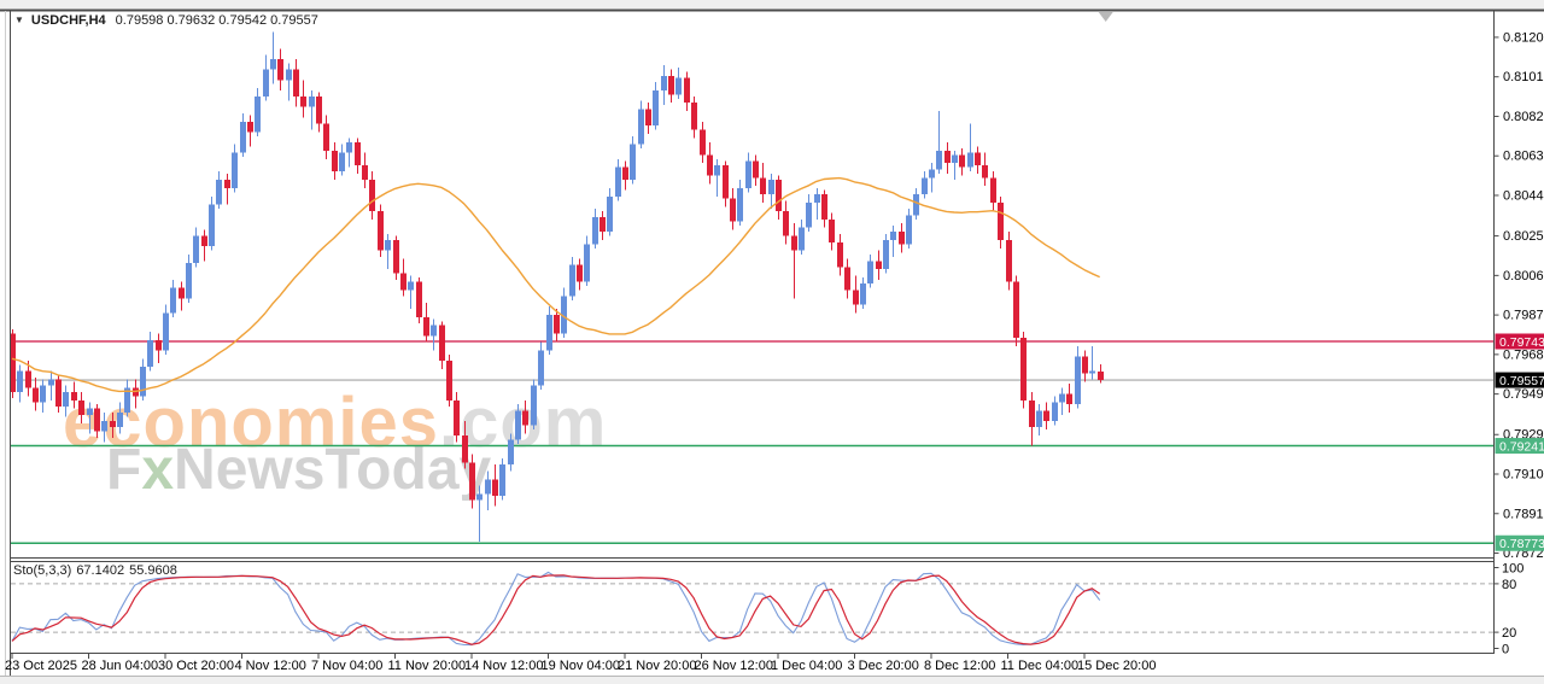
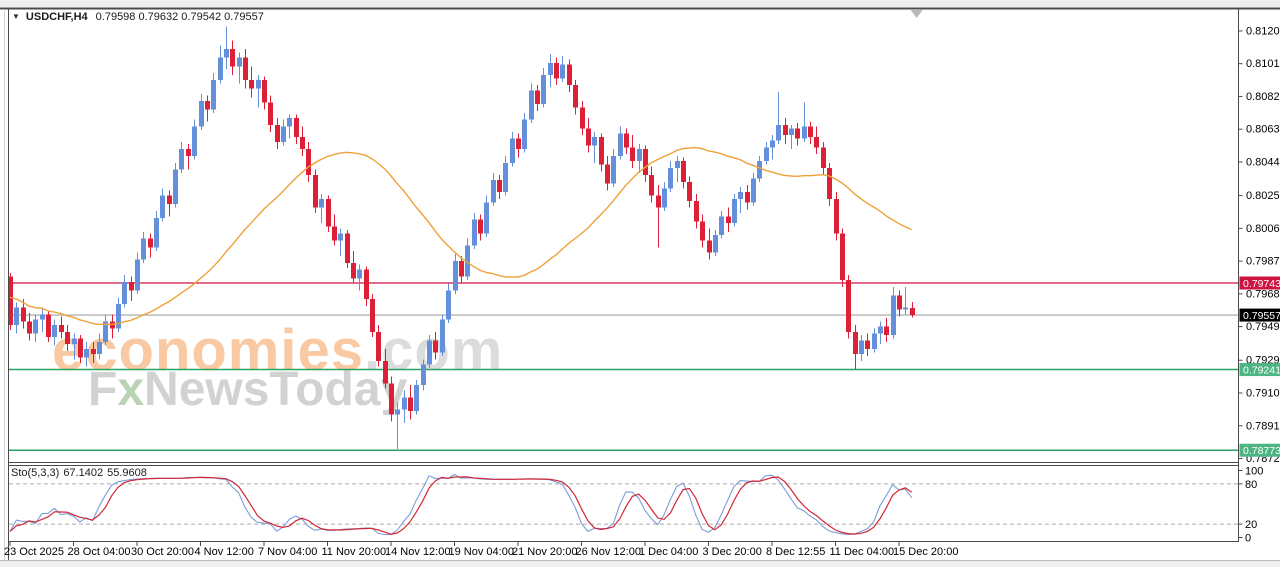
  eonomies.com
  FxNewsToda
  0.8120
  0.8101
  0.8082
  0.8063
  0.8044
  0.8025
  0.8006
  0.7987
  0.7968
  0.7949
  0.7929
  0.7910
  0.7891
  0.7872
  23 Oct 2025
- 28 Jun 04:00
+ 28 Oct 04:00
  30 Oct 20:00
  4 Nov 12:00
  7 Nov 04:00
  11 Nov 20:00
  14 Nov 12:00
  19 Nov 04:00
  21 Nov 20:00
  26 Nov 12:00
  1 Dec 04:00
  3 Dec 20:00
- 8 Dec 12:00
+ 8 Dec 12:55
  11 Dec 04:00
  15 Dec 20:00
  100
  80
  20
  0
  0.79743
  0.79557
  0.79241
  0.78773
  ▼ USDCHF,H4 0.79598 0.79632 0.79542 0.79557
  Sto(5,3,3) 67.1402 55.9608
